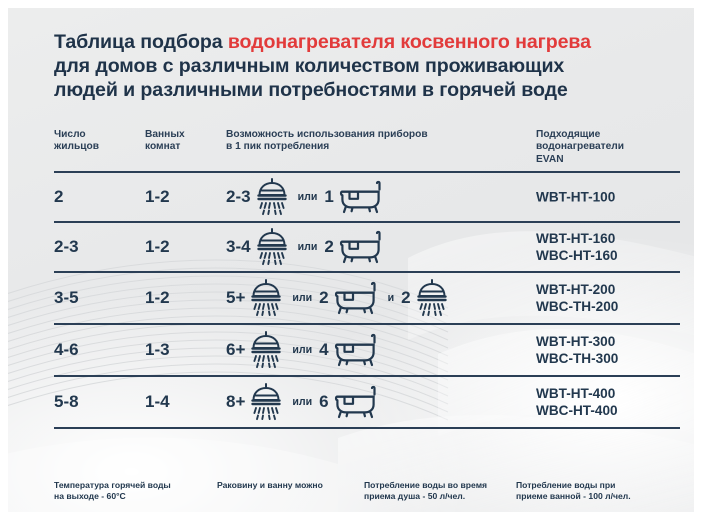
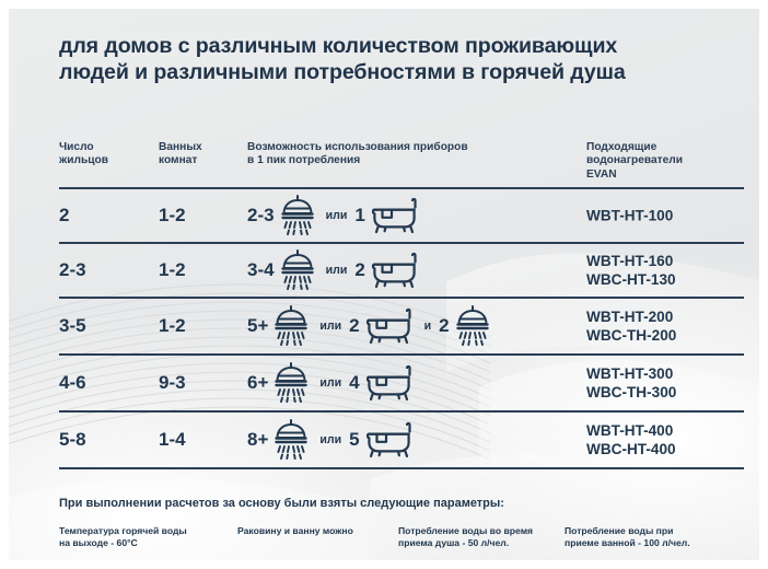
- Таблица подбора водонагревателя косвенного нагрева
  для домов с различным количеством проживающих
- людей и различными потребностями в горячей воде
+ людей и различными потребностями в горячей душа
  Число
  жильцов
  Ванных
  комнат
  Возможность использования приборов
  в 1 пик потребления
  Подходящие
  водонагреватели
  EVAN
  2
  1-2
  2-3
  или
  1
  WBT-HT-100
  2-3
  1-2
  3-4
  или
  2
  WBT-HT-160
- WBC-HT-160
+ WBC-HT-130
  3-5
  1-2
  5+
  или
  2
  и
  2
  WBT-HT-200
  WBC-TH-200
  4-6
- 1-3
+ 9-3
  6+
  или
  4
  WBT-HT-300
  WBC-TH-300
  5-8
  1-4
  8+
  или
- 6
+ 5
  WBT-HT-400
  WBC-HT-400
+ При выполнении расчетов за основу были взяты следующие параметры:
  Температура горячей воды
  на выходе - 60°С
  Раковину и ванну можно
  Потребление воды во время
  приема душа - 50 л/чел.
  Потребление воды при
  приеме ванной - 100 л/чел.
